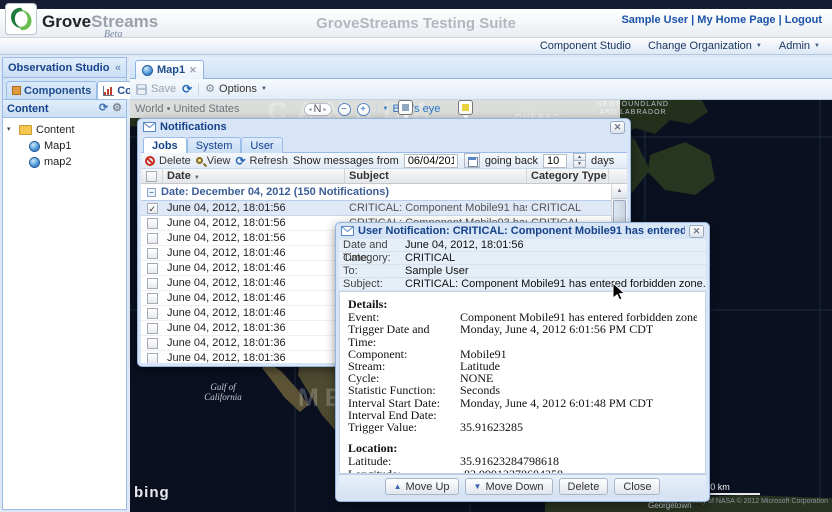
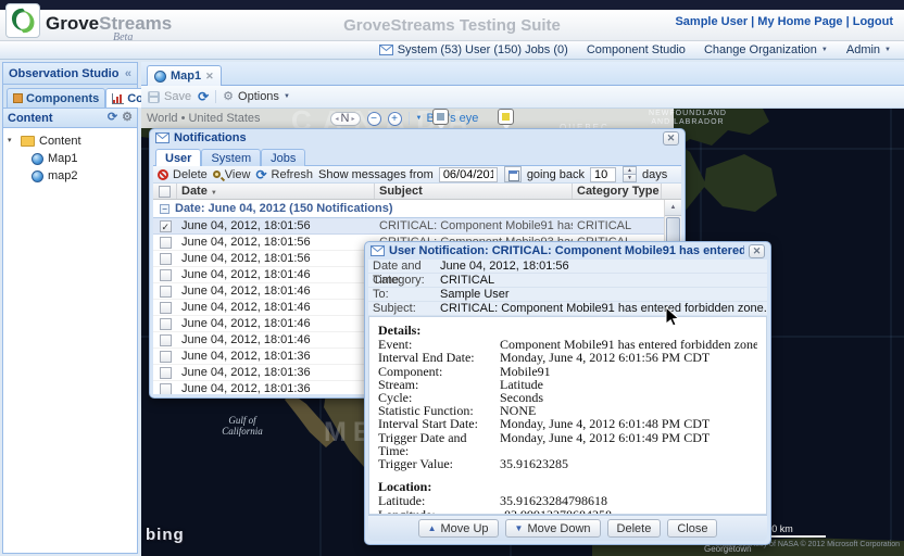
  GroveStreams
  Beta
  GroveStreams Testing Suite
  Sample User | My Home Page | Logout
+ System (53) User (150) Jobs (0)
  Component Studio
  Change Organization
  Admin
  Observation Studio
  «
  Components
  Content
  ⟳
  ⚙
  Content
  Map1
  map2
  Map1
  ✕
  Save
  ⟳
  ⚙
  Options
  Gulf of California
  Georgetown
  World • United States
  N
  −
  +
  bing
  Notifications
  ✕
- Jobs
+ User
  System
- User
+ Jobs
  Delete
  View
  ⟳
  Refresh
  Show messages from
  06/04/201
  going back
  10
  days
  Date
  Subject
  Category Type
  −
- Date: December 04, 2012 (150 Notifications)
+ Date: June 04, 2012 (150 Notifications)
  June 04, 2012, 18:01:56
  CRITICAL
  June 04, 2012, 18:01:56
  June 04, 2012, 18:01:56
  June 04, 2012, 18:01:46
  June 04, 2012, 18:01:46
  June 04, 2012, 18:01:46
  June 04, 2012, 18:01:46
  June 04, 2012, 18:01:46
  June 04, 2012, 18:01:36
  June 04, 2012, 18:01:36
  June 04, 2012, 18:01:36
  ✕
  Date and Time:
  June 04, 2012, 18:01:56
  Category:
  CRITICAL
  To:
  Sample User
  Subject:
  Details:
  Event:
  Component Mobile91 has entered forbidden zone
- Trigger Date and Time:
+ Interval End Date:
  Monday, June 4, 2012 6:01:56 PM CDT
  Component:
  Mobile91
  Stream:
  Latitude
  Cycle:
- NONE
+ Seconds
  Statistic Function:
- Seconds
+ NONE
  Interval Start Date:
  Monday, June 4, 2012 6:01:48 PM CDT
- Interval End Date:
+ Trigger Date and Time:
+ Monday, June 4, 2012 6:01:49 PM CDT
  Trigger Value:
  35.91623285
  Location:
  Latitude:
  35.91623284798618
  ▲
  Move Up
  ▼
  Move Down
  Delete
  Close
